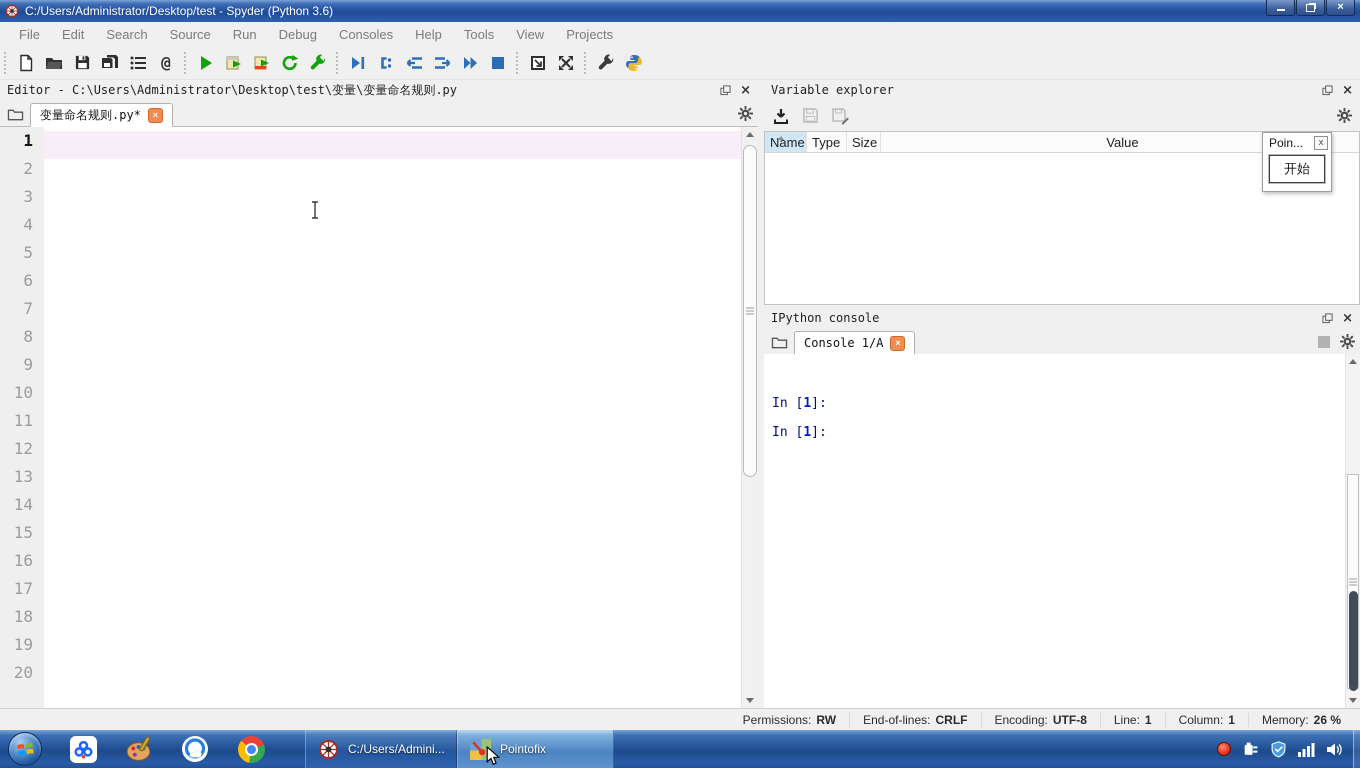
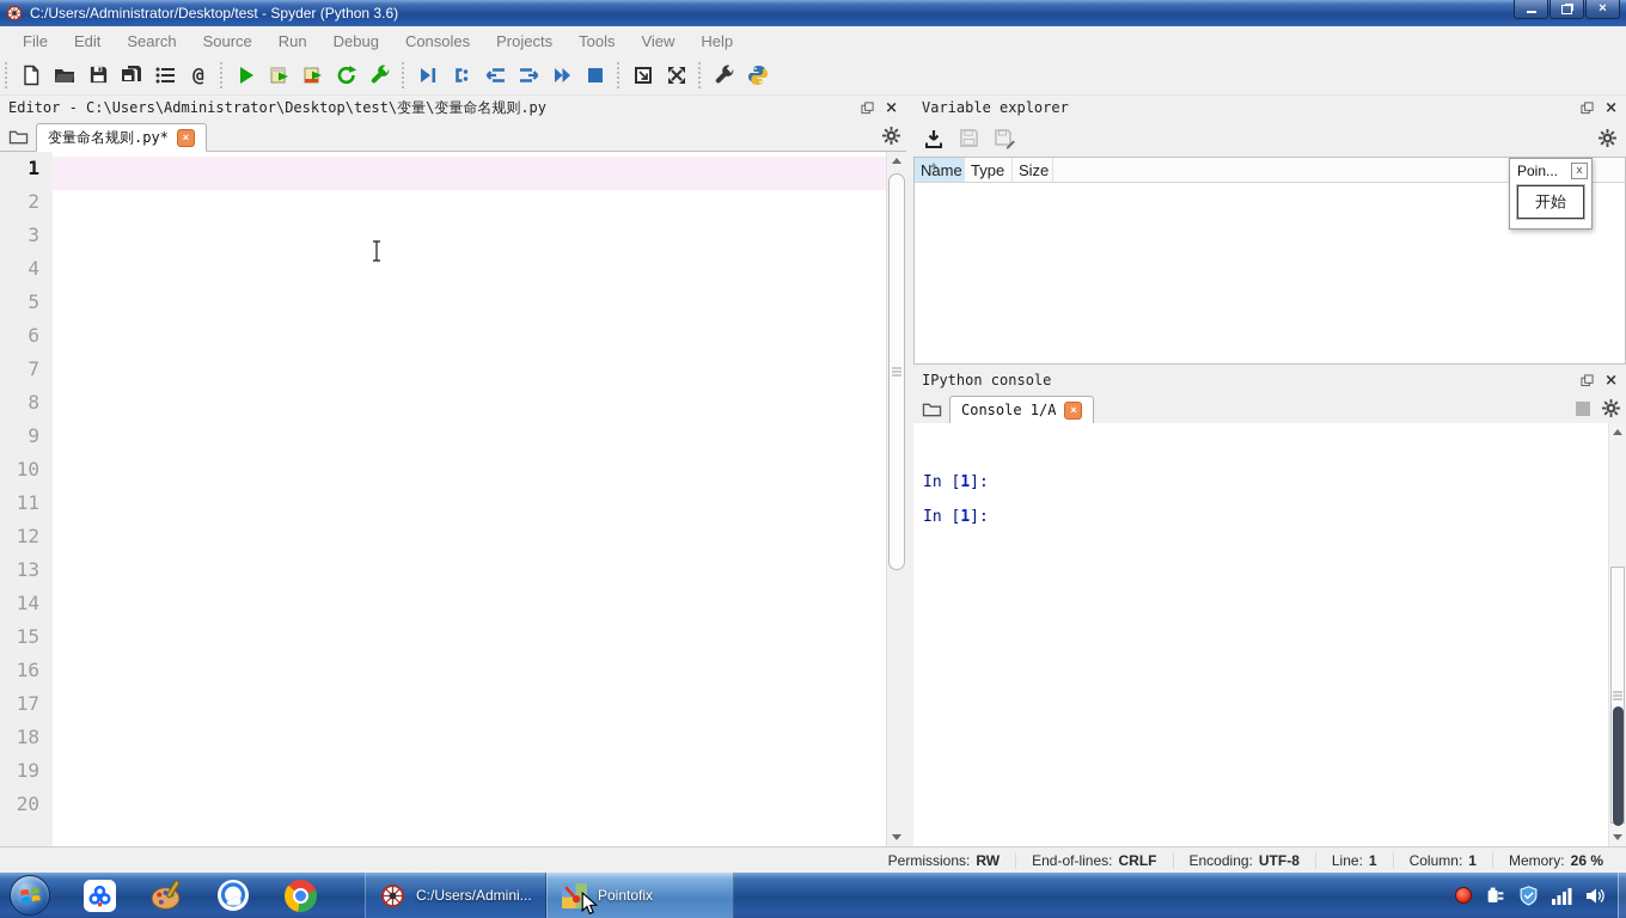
  C:/Users/Administrator/Desktop/test - Spyder (Python 3.6)
  ×
  File
  Edit
  Search
  Source
  Run
  Debug
  Consoles
- Help
+ Projects
  Tools
  View
- Projects
+ Help
  @
  Editor - C:\Users\Administrator\Desktop\test\变量\变量命名规则.py
  ×
  变量命名规则.py*
  ×
  1
  2
  3
  4
  5
  6
  7
  8
  9
  10
  11
  12
  13
  14
  15
  16
  17
  18
  19
  20
  Variable explorer
  ×
  Name
  Type
  Size
- Value
  Poin...
  x
  开始
  IPython console
  ×
  Console 1/A
  ×
  In [1]:
  In [1]:
  Permissions:
  RW
  End-of-lines:
  CRLF
  Encoding:
  UTF-8
  Line:
  1
  Column:
  1
  Memory:
  26 %
  C:/Users/Admini...
  Pointofix
